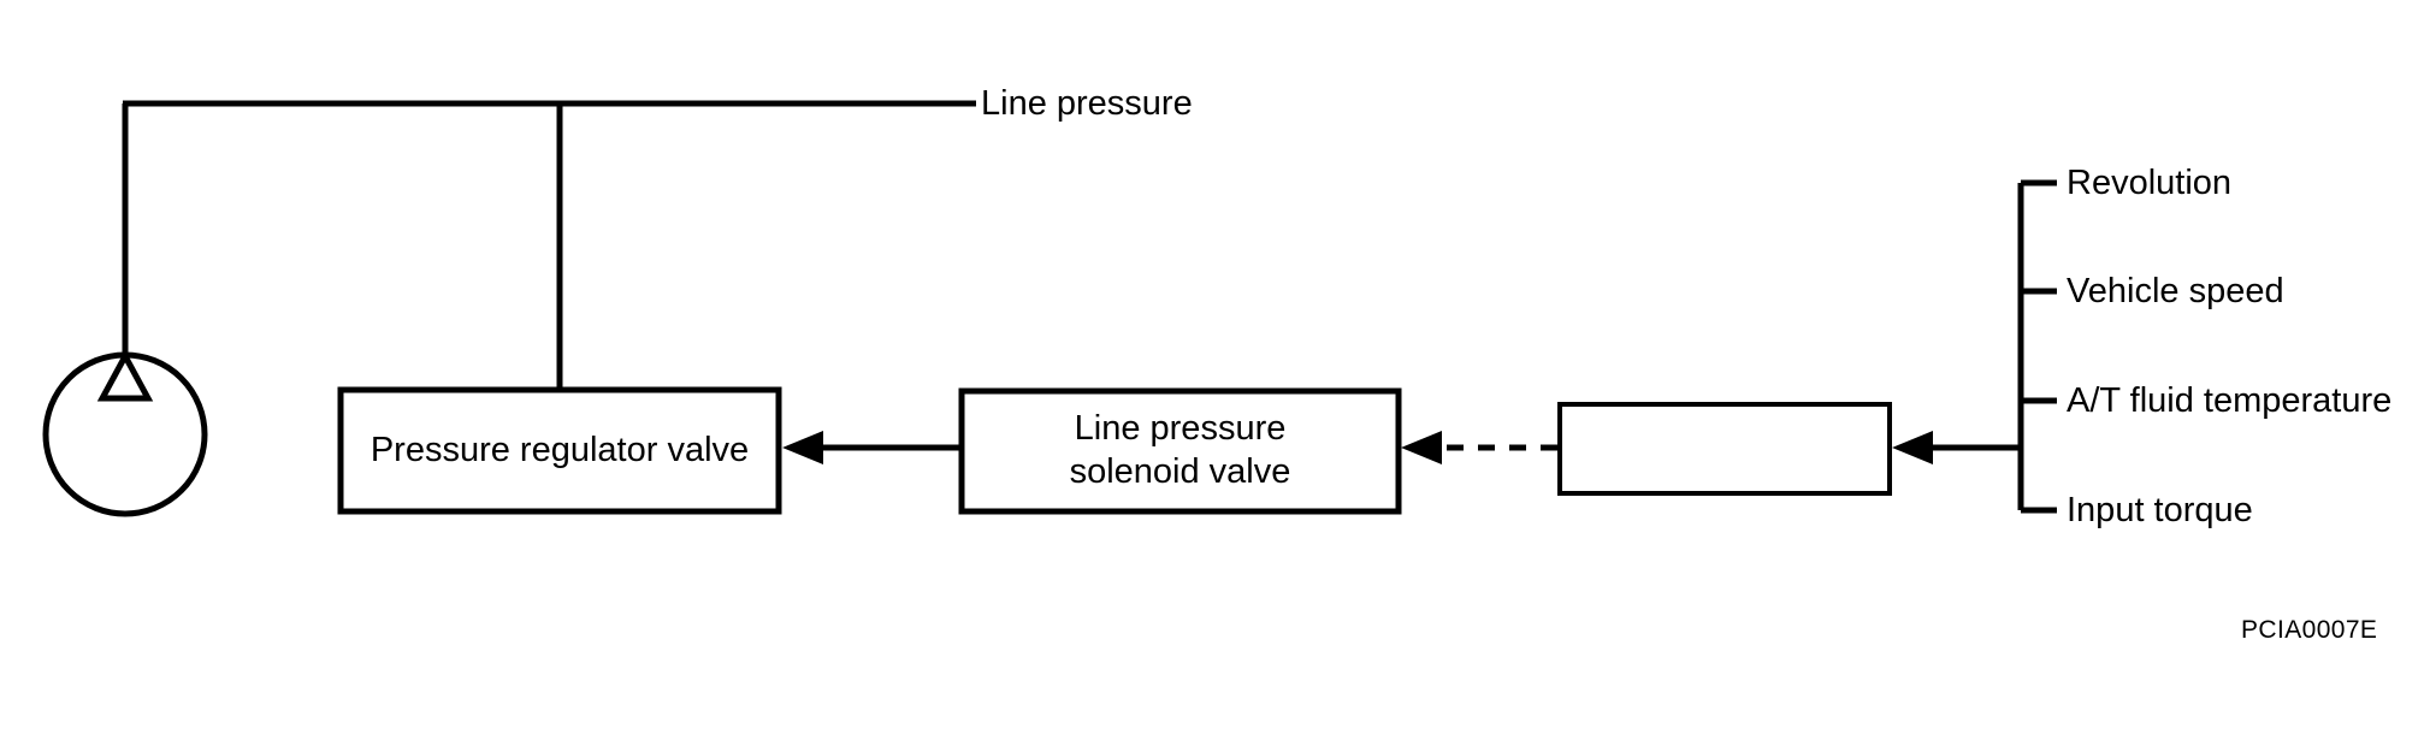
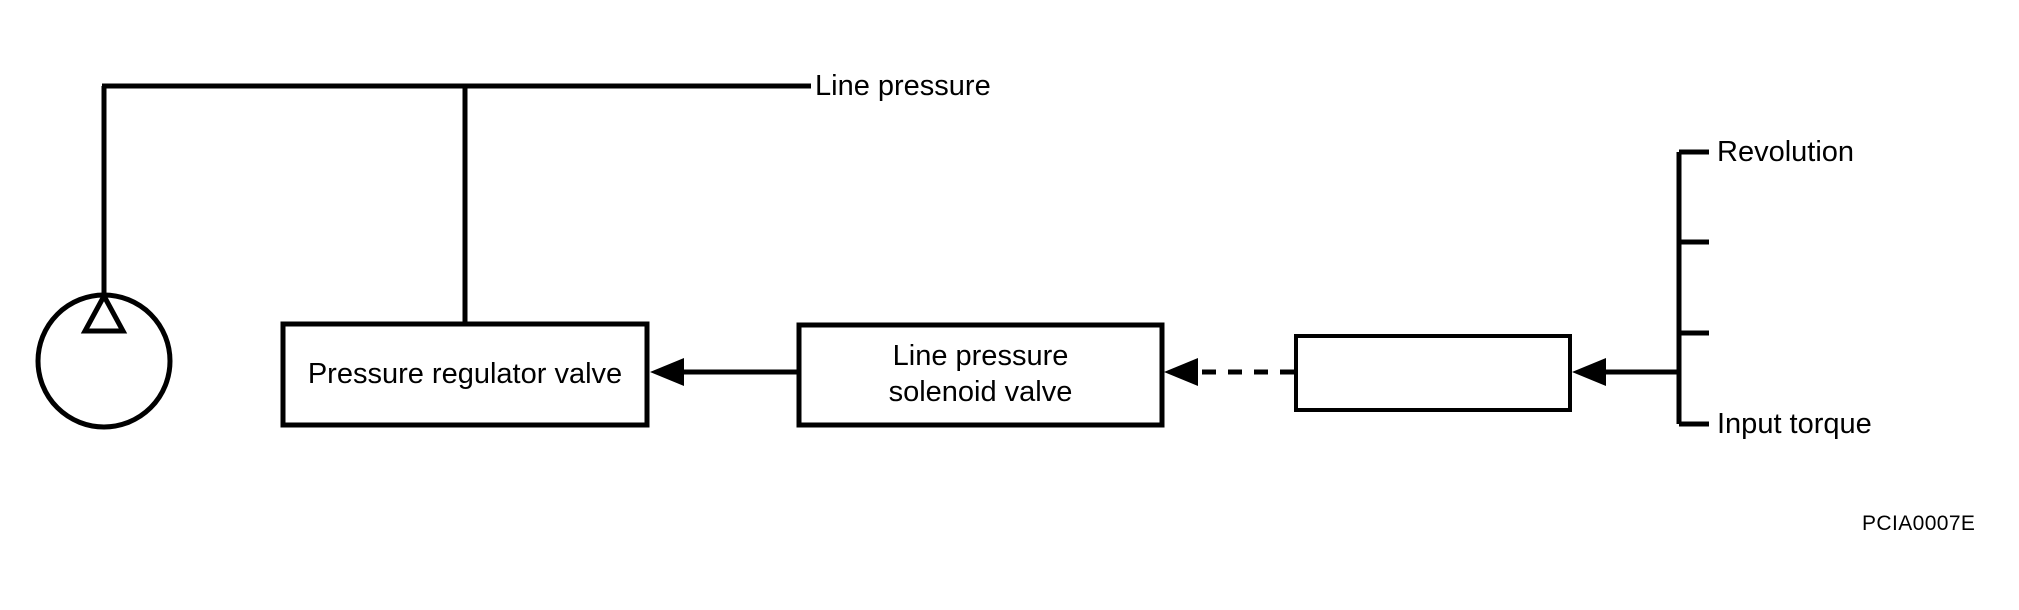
  Line pressure
  Pressure regulator valve
  Line pressure
  solenoid valve
  Revolution
- Vehicle speed
- A/T fluid temperature
  Input torque
  PCIA0007E
